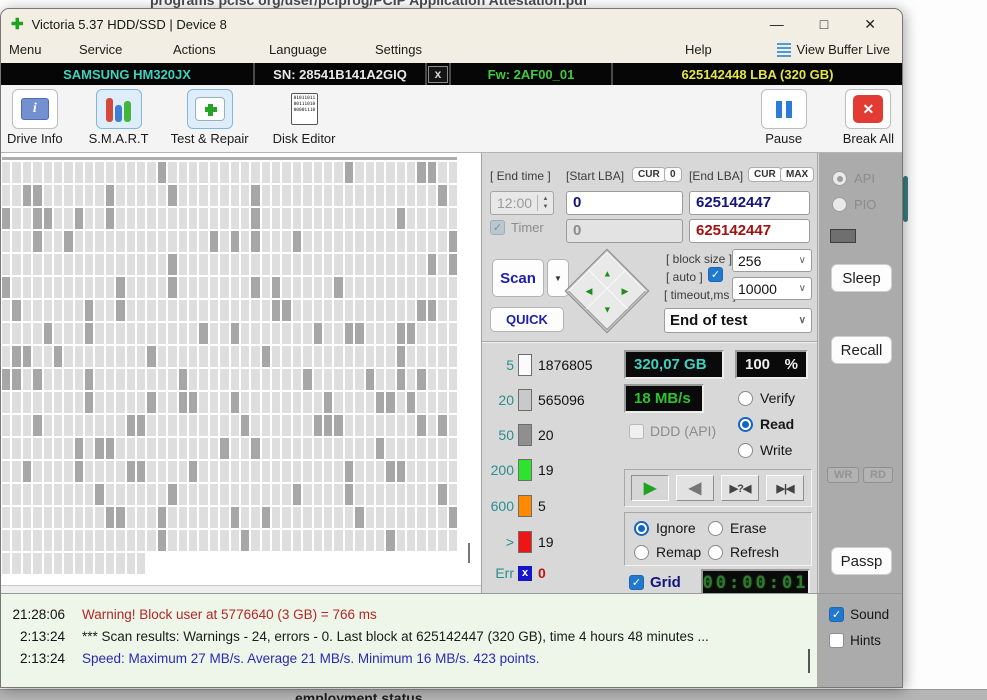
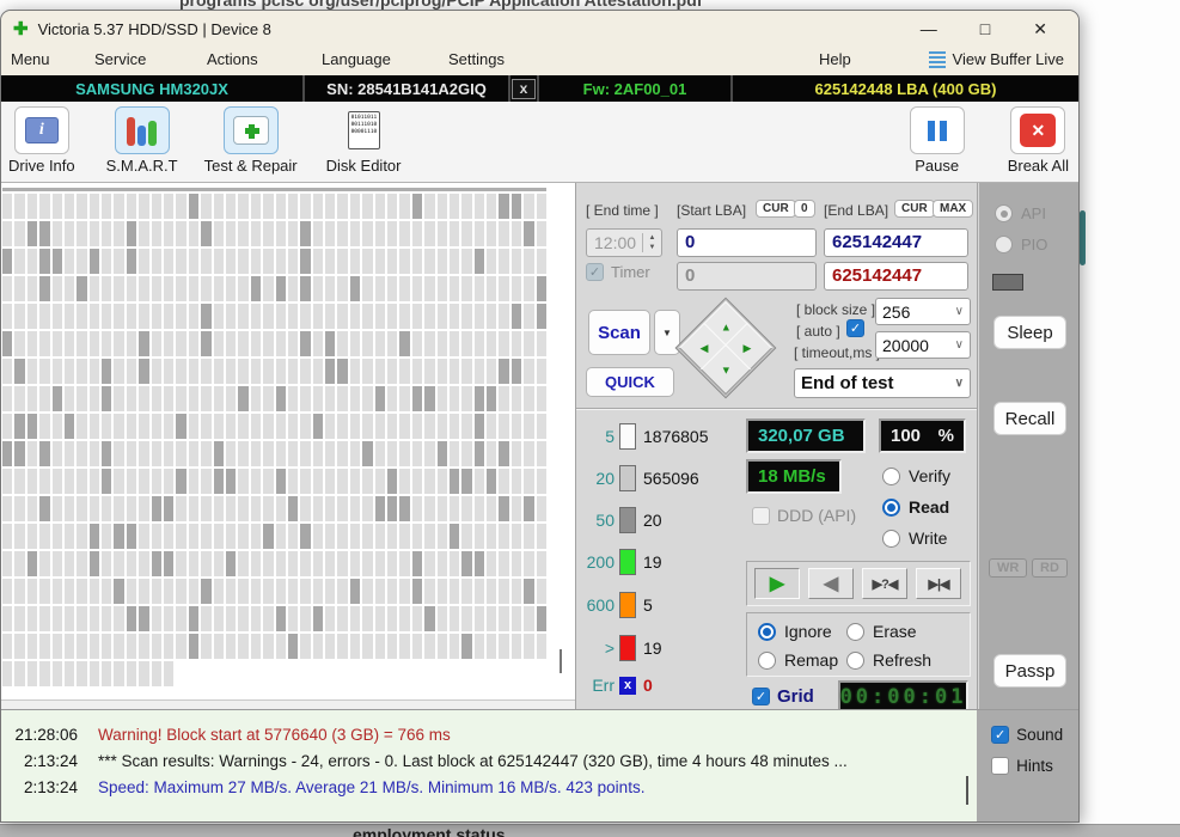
  programs pcisc org/user/pciprog/PCIP Application Attestation.pdf
  employment status,
  ✚
  Victoria 5.37 HDD/SSD | Device 8
  —
  □
  ✕
  Menu
  Service
  Actions
  Language
  Settings
  Help
  View Buffer Live
  SAMSUNG HM320JX
  SN: 28541B141A2GIQ
  x
  Fw: 2AF00_01
- 625142448 LBA (320 GB)
+ 625142448 LBA (400 GB)
  i
  Drive Info
  S.M.A.R.T
  Test & Repair
  Disk Editor
  Pause
  ✕
  Break All
  [ End time ]
  [Start LBA]
  CUR
  0
  [End LBA]
  CUR
  MAX
  12:00
  0
  625142447
  ✓
  Timer
  0
  625142447
  Scan
  ▼
  QUICK
  [ block size ]
  256
  ∨
  [ auto ]
  ✓
  [ timeout,ms
- 10000
+ 20000
  ∨
  End of test
  ∨
  5
  1876805
  20
  565096
  50
  20
  200
  19
  600
  5
  >
  19
  Err
  x
  0
  320,07 GB
  100
  %
  18 MB/s
  Verify
  Read
  Write
  DDD (API)
  ▶
  ◀
  ▶?◀
  ▶|◀
  Ignore
  Erase
  Remap
  Refresh
  ✓
  Grid
  00:00:01
  API
  PIO
  Sleep
  Recall
  WR
  RD
  Passp
  21:28:06
- Warning! Block user at 5776640 (3 GB) = 766 ms
+ Warning! Block start at 5776640 (3 GB) = 766 ms
  2:13:24
  *** Scan results: Warnings - 24, errors - 0. Last block at 625142447 (320 GB), time 4 hours 48 minutes ...
  2:13:24
  Speed: Maximum 27 MB/s. Average 21 MB/s. Minimum 16 MB/s. 423 points.
  ✓
  Sound
  Hints
